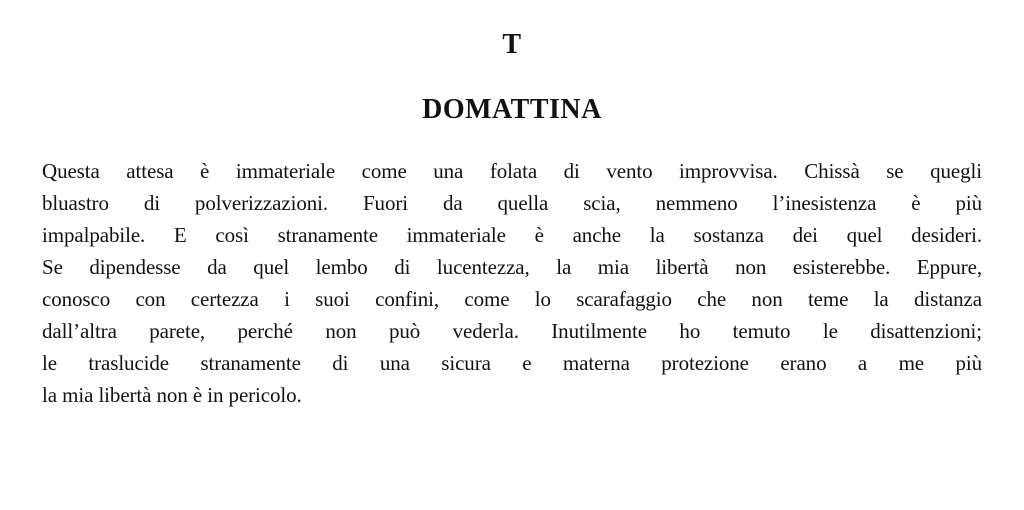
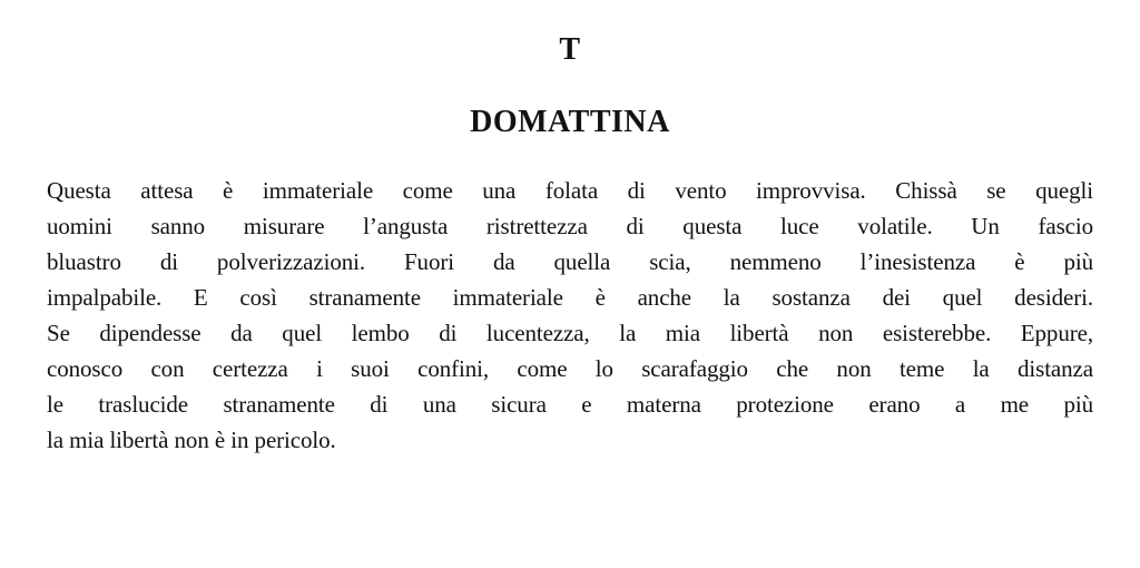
  T
  DOMATTINA
  Questa attesa è immateriale come una folata di vento improvvisa. Chissà se quegli
+ uomini sanno misurare l’angusta ristrettezza di questa luce volatile. Un fascio
  bluastro di polverizzazioni. Fuori da quella scia, nemmeno l’inesistenza è più
  impalpabile. E così stranamente immateriale è anche la sostanza dei quel desideri.
  Se dipendesse da quel lembo di lucentezza, la mia libertà non esisterebbe. Eppure,
  conosco con certezza i suoi confini, come lo scarafaggio che non teme la distanza
- dall’altra parete, perché non può vederla. Inutilmente ho temuto le disattenzioni;
  le traslucide stranamente di una sicura e materna protezione erano a me più
  la mia libertà non è in pericolo.
